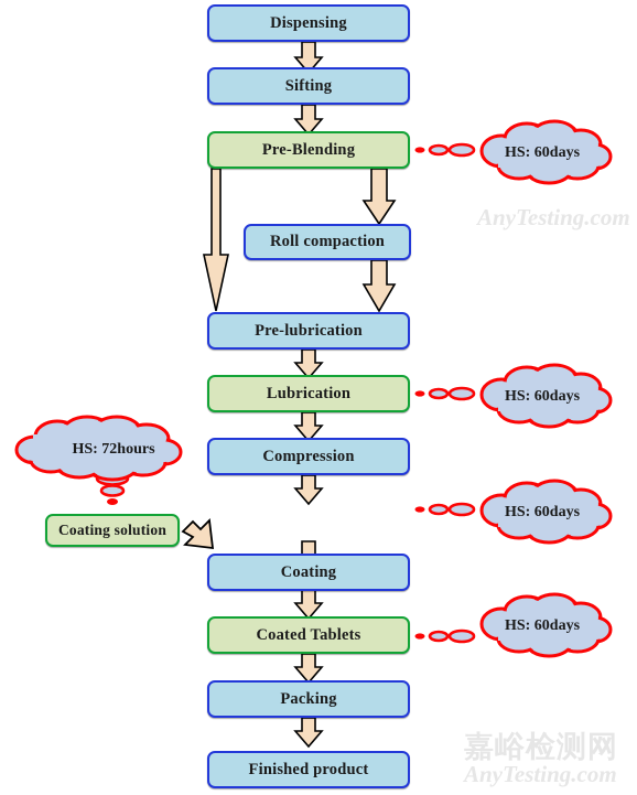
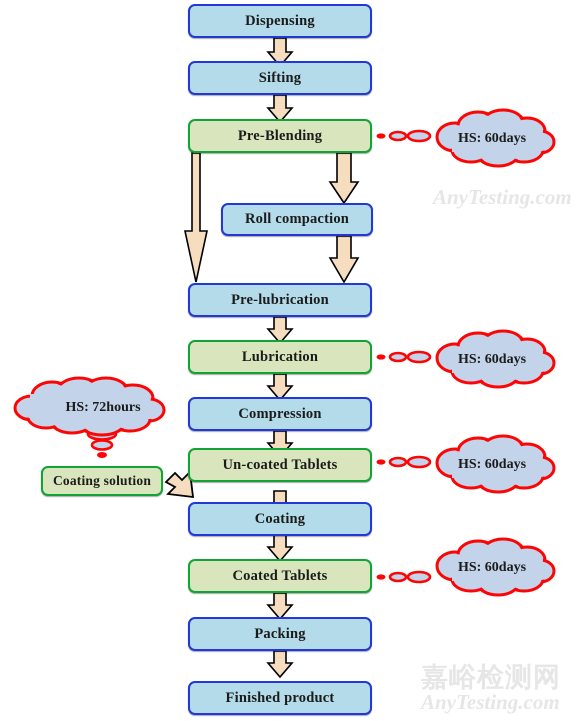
  HS: 60days
  HS: 60days
  HS: 60days
  HS: 60days
  HS: 72hours
  Dispensing
  Sifting
  Pre-Blending
  Roll compaction
  Pre-lubrication
  Lubrication
  Compression
+ Un-coated Tablets
  Coating solution
  Coating
  Coated Tablets
  Packing
  Finished product
  嘉峪检测网
  AnyTesting.com
  AnyTesting.com
